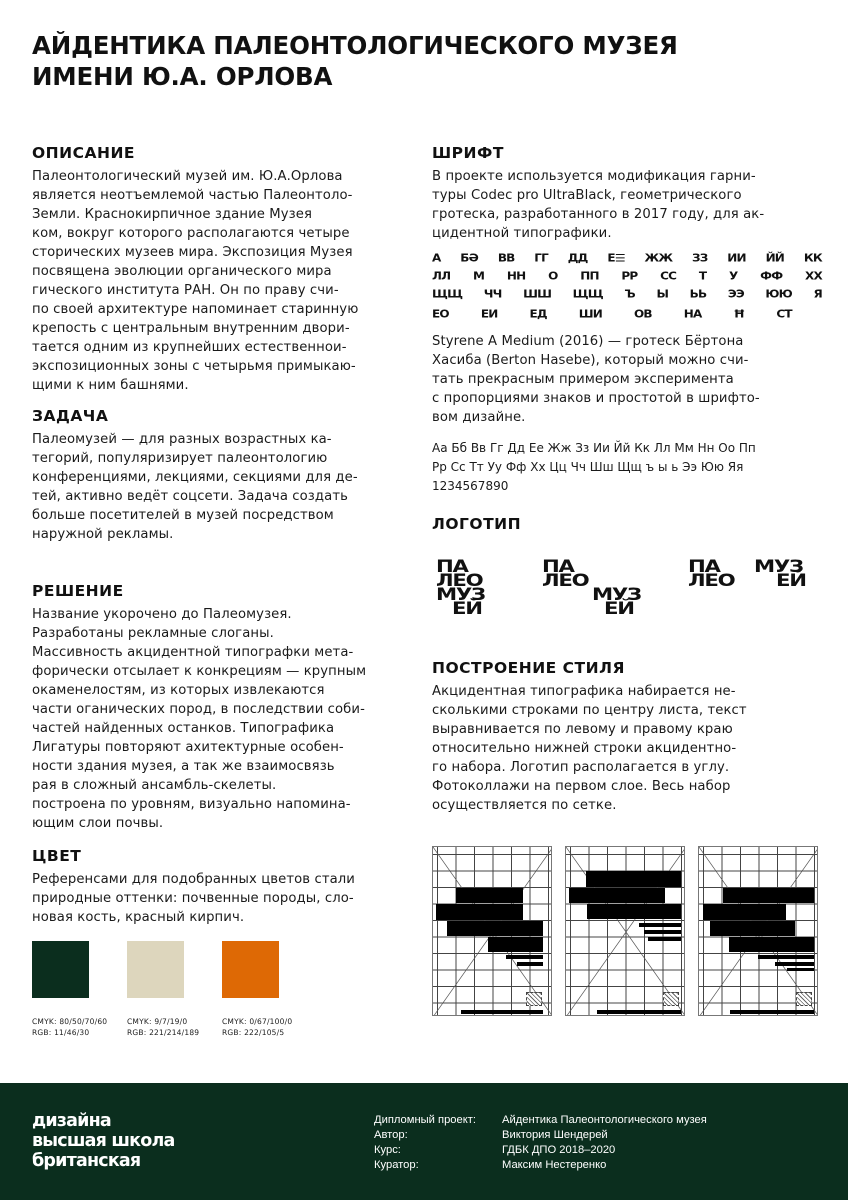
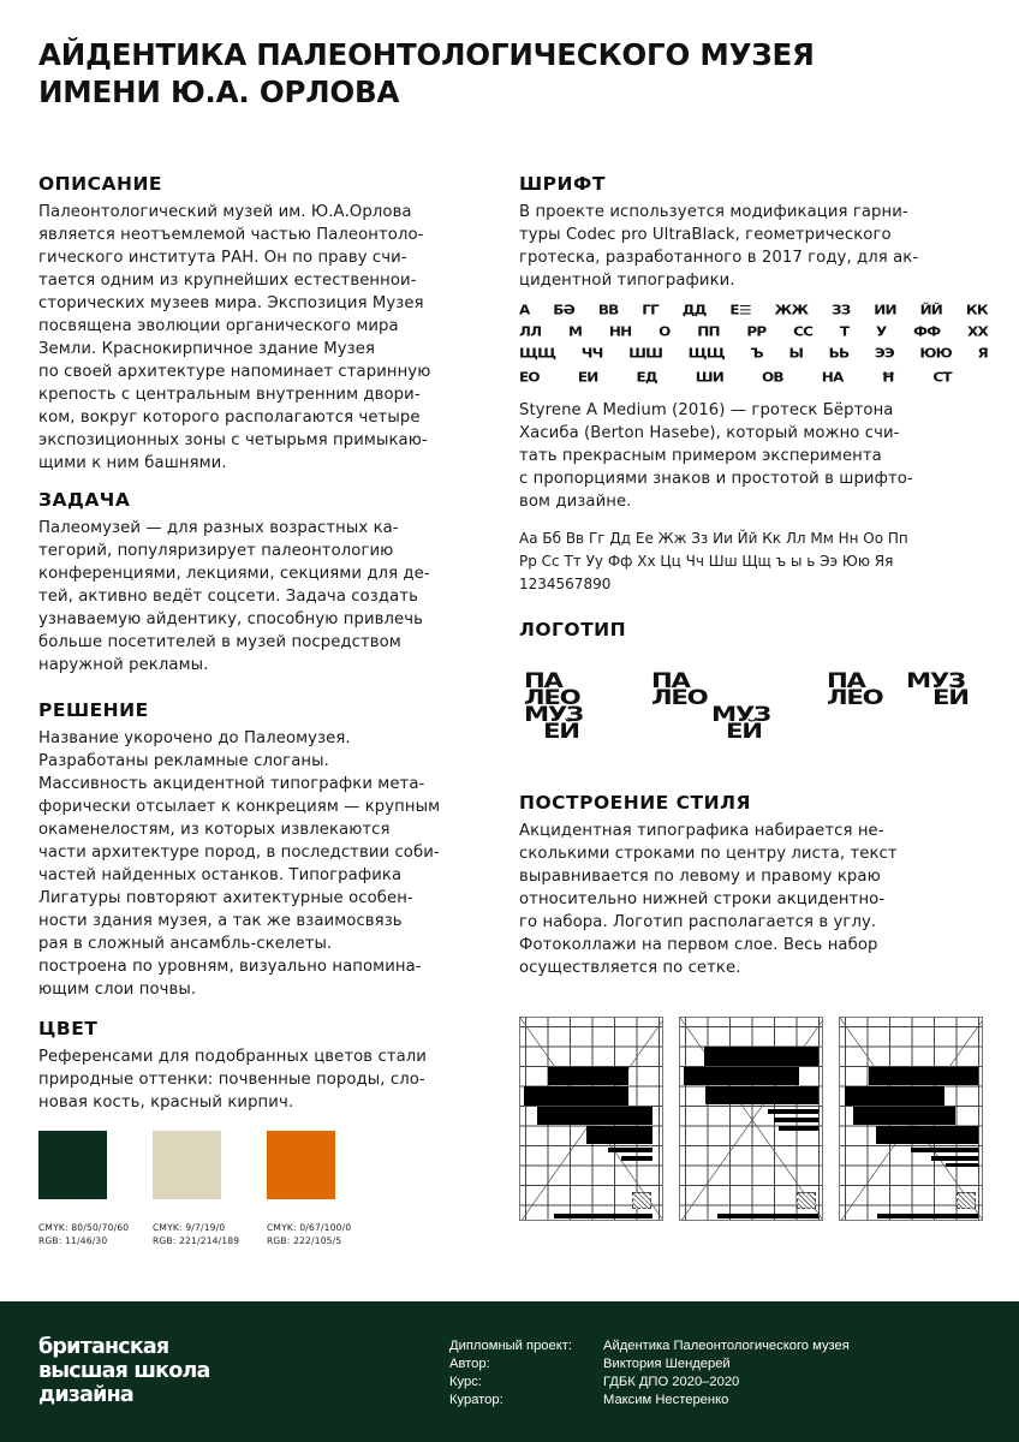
  АЙДЕНТИКА ПАЛЕОНТОЛОГИЧЕСКОГО МУЗЕЯ
  ИМЕНИ Ю.А. ОРЛОВА
  ОПИСАНИЕ
  Палеонтологический музей им. Ю.А.Орлова
  является неотъемлемой частью Палеонтоло-
- Земли. Краснокирпичное здание Музея
+ гического института РАН. Он по праву счи-
- ком, вокруг которого располагаются четыре
+ тается одним из крупнейших естественнои-
  сторических музеев мира. Экспозиция Музея
  посвящена эволюции органического мира
- гического института РАН. Он по праву счи-
+ Земли. Краснокирпичное здание Музея
  по своей архитектуре напоминает старинную
  крепость с центральным внутренним двори-
- тается одним из крупнейших естественнои-
+ ком, вокруг которого располагаются четыре
  экспозиционных зоны с четырьмя примыкаю-
  щими к ним башнями.
  ЗАДАЧА
  Палеомузей — для разных возрастных ка-
  тегорий, популяризирует палеонтологию
  конференциями, лекциями, секциями для де-
  тей, активно ведёт соцсети. Задача создать
+ узнаваемую айдентику, способную привлечь
  больше посетителей в музей посредством
  наружной рекламы.
  РЕШЕНИЕ
  Название укорочено до Палеомузея.
  Разработаны рекламные слоганы.
  Массивность акцидентной типографки мета-
  форически отсылает к конкрециям — крупным
  окаменелостям, из которых извлекаются
- части оганических пород, в последствии соби-
+ части архитектуре пород, в последствии соби-
  частей найденных останков. Типографика
  Лигатуры повторяют ахитектурные особен-
  ности здания музея, а так же взаимосвязь
  рая в сложный ансамбль-скелеты.
  построена по уровням, визуально напомина-
  ющим слои почвы.
  ЦВЕТ
  Референсами для подобранных цветов стали
  природные оттенки: почвенные породы, сло-
  новая кость, красный кирпич.
  CMYK: 80/50/70/60
  RGB: 11/46/30
  CMYK: 9/7/19/0
  RGB: 221/214/189
  CMYK: 0/67/100/0
  RGB: 222/105/5
  ШРИФТ
  В проекте используется модификация гарни-
  туры Codec pro UltraBlack, геометрического
  гротеска, разработанного в 2017 году, для ак-
  цидентной типографики.
  А
  БӘ
  ВВ
  ГГ
  ДД
  Е☰
  ЖЖ
  ЗЗ
  ИИ
  ЙЙ
  КК
  ЛЛ
  М
  НН
  О
  ПП
  РР
  СС
  Т
  У
  ФФ
  ХХ
  ЩЩ
  ЧЧ
  ШШ
  ЩЩ
  Ъ
  Ы
  ЬЬ
  ЭЭ
  ЮЮ
  Я
  ЕО
  ЕИ
  ЕД
  ШИ
  ОВ
  НА
  Ħ
  СТ
  Styrene A Medium (2016) — гротеск Бёртона
  Хасиба (Berton Hasebe), который можно счи-
  тать прекрасным примером эксперимента
  с пропорциями знаков и простотой в шрифто-
  вом дизайне.
  Аа Бб Вв Гг Дд Ее Жж Зз Ии Йй Кк Лл Мм Нн Оо Пп
  Рр Сс Тт Уу Фф Хх Цц Чч Шш Щщ ъ ы ь Ээ Юю Яя
  1234567890
  ЛОГОТИП
  ПА
  ЛЕО
  МУЗ
  ЕЙ
  ПА
  ЛЕО
  МУЗ
  ЕЙ
  ПА
  ЛЕО
  МУЗ
  ЕЙ
  ПОСТРОЕНИЕ СТИЛЯ
  Акцидентная типографика набирается не-
  сколькими строками по центру листа, текст
  выравнивается по левому и правому краю
  относительно нижней строки акцидентно-
  го набора. Логотип располагается в углу.
  Фотоколлажи на первом слое. Весь набор
  осуществляется по сетке.
- дизайна
+ британская
  высшая школа
- британская
+ дизайна
  Дипломный проект:
  Айдентика Палеонтологического музея
  Автор:
  Виктория Шендерей
  Курс:
- ГДБК ДПО 2018–2020
+ ГДБК ДПО 2020–2020
  Куратор:
  Максим Нестеренко
